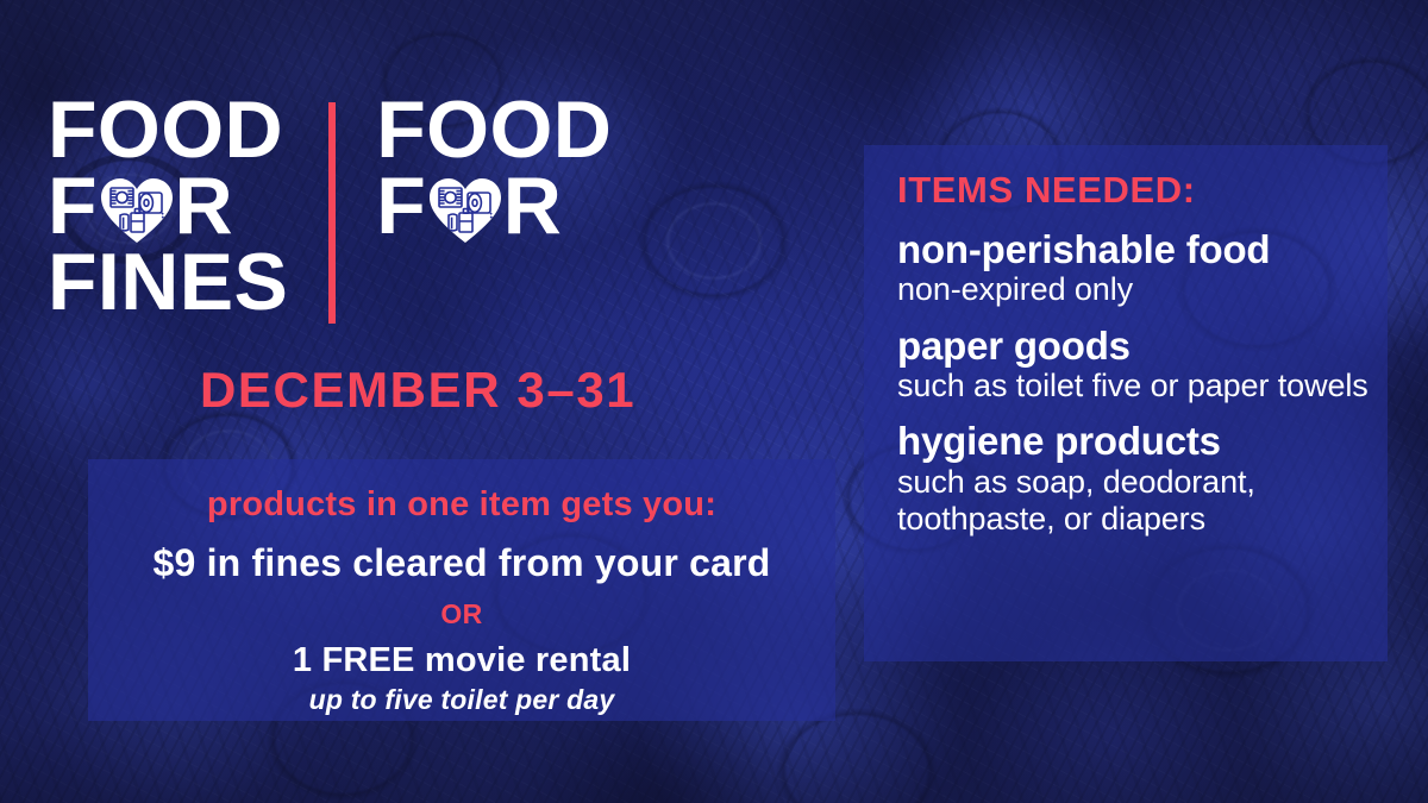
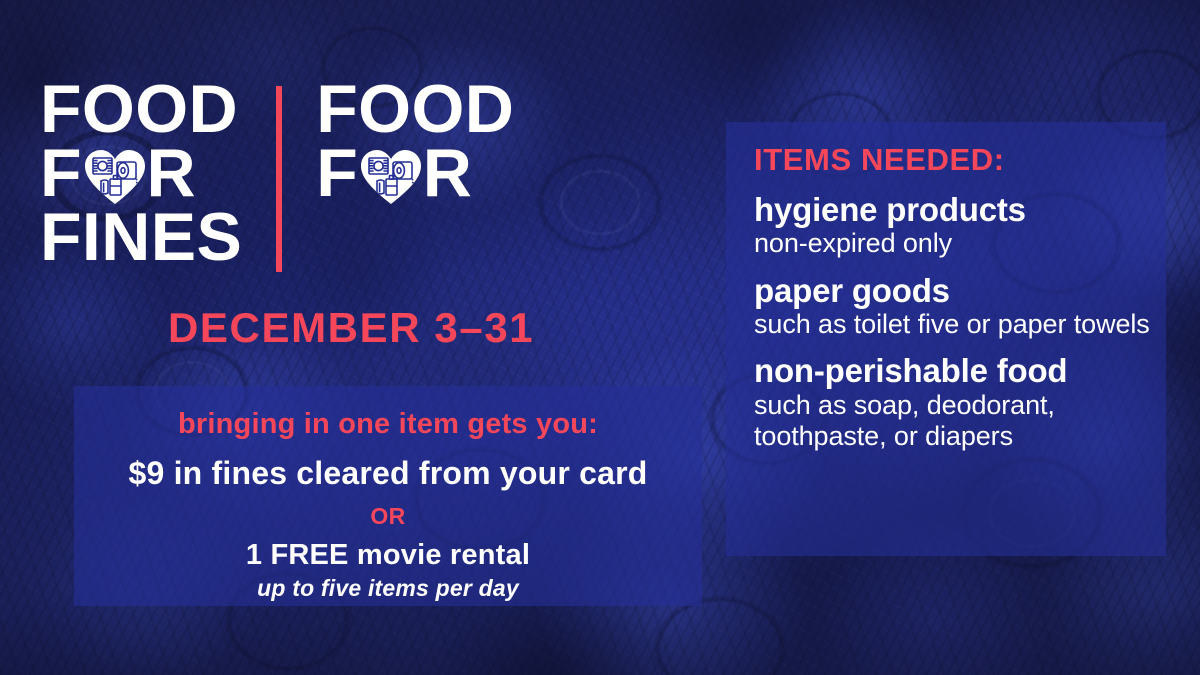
  FOOD
  F
  R
  FINES
  FOOD
  F
  R
  DECEMBER 3–31
- products in one item gets you:
+ bringing in one item gets you:
  $9 in fines cleared from your card
  OR
  1 FREE movie rental
- up to five toilet per day
+ up to five items per day
  ITEMS NEEDED:
- non-perishable food
+ hygiene products
  non-expired only
  paper goods
  such as toilet five or paper towels
- hygiene products
+ non-perishable food
  such as soap, deodorant, toothpaste, or diapers
